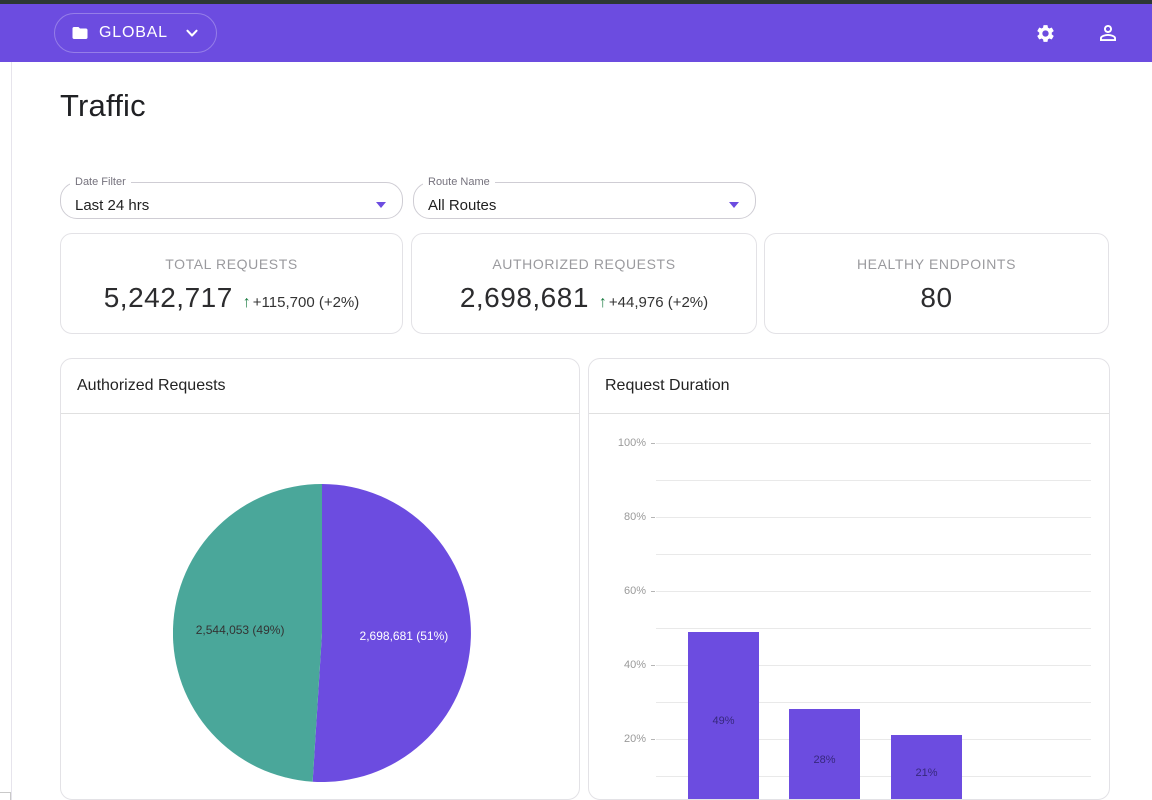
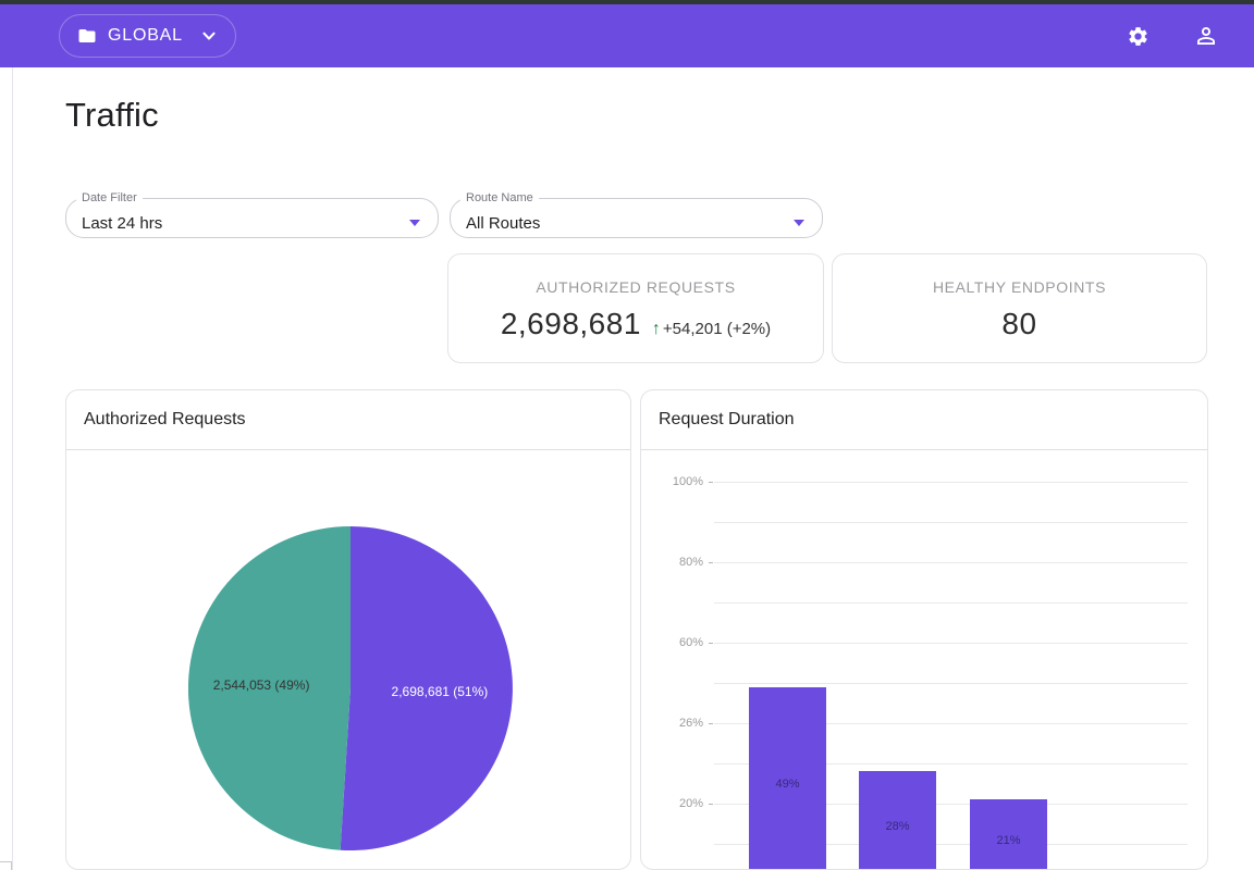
  GLOBAL
  Traffic
  Date Filter
  Last 24 hrs
  Route Name
  All Routes
- TOTAL REQUESTS
- 5,242,717
- ↑+115,700 (+2%)
  AUTHORIZED REQUESTS
  2,698,681
- ↑+44,976 (+2%)
+ ↑+54,201 (+2%)
  HEALTHY ENDPOINTS
  80
  Authorized Requests
  2,698,681 (51%)
  2,544,053 (49%)
  Request Duration
  100%
  80%
  60%
- 40%
+ 26%
  20%
  49%
  28%
  21%
